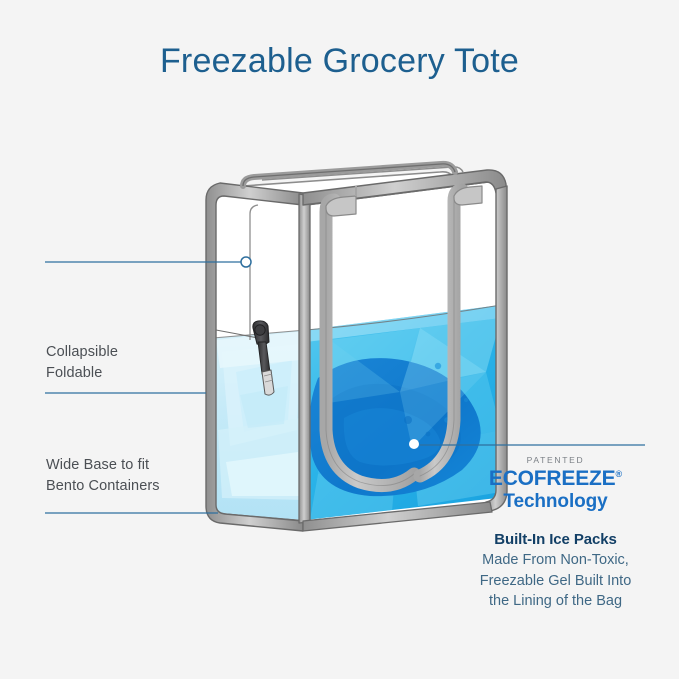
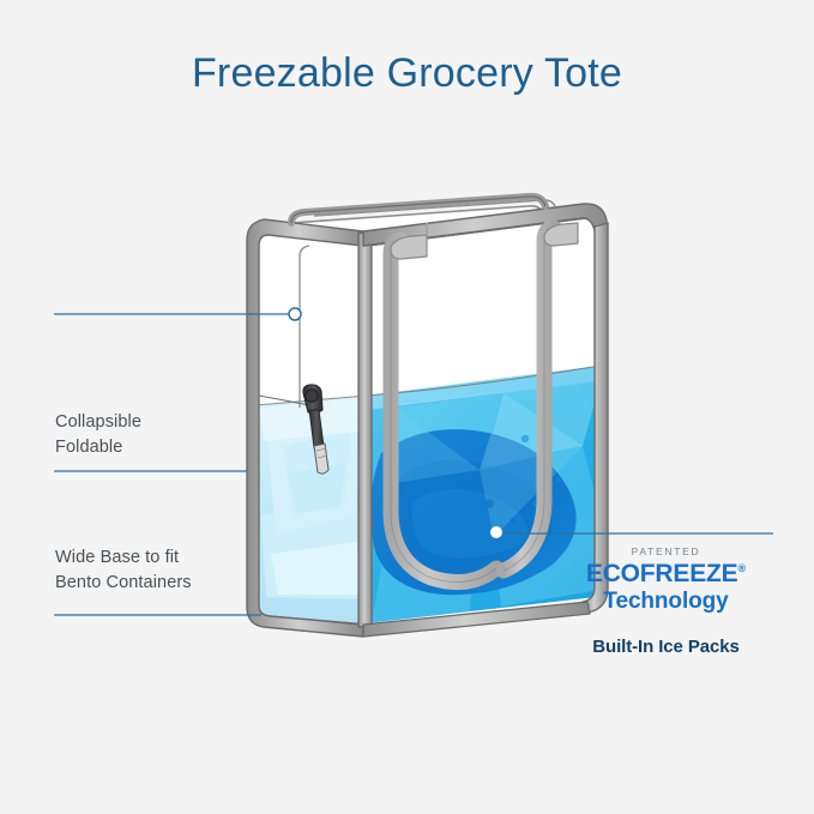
  Freezable Grocery Tote
  Collapsible
  Foldable
  Wide Base to fit
  Bento Containers
  PATENTED
  ECOFREEZE®
  Technology
  Built-In Ice Packs
- Made From Non-Toxic,
- Freezable Gel Built Into
- the Lining of the Bag
